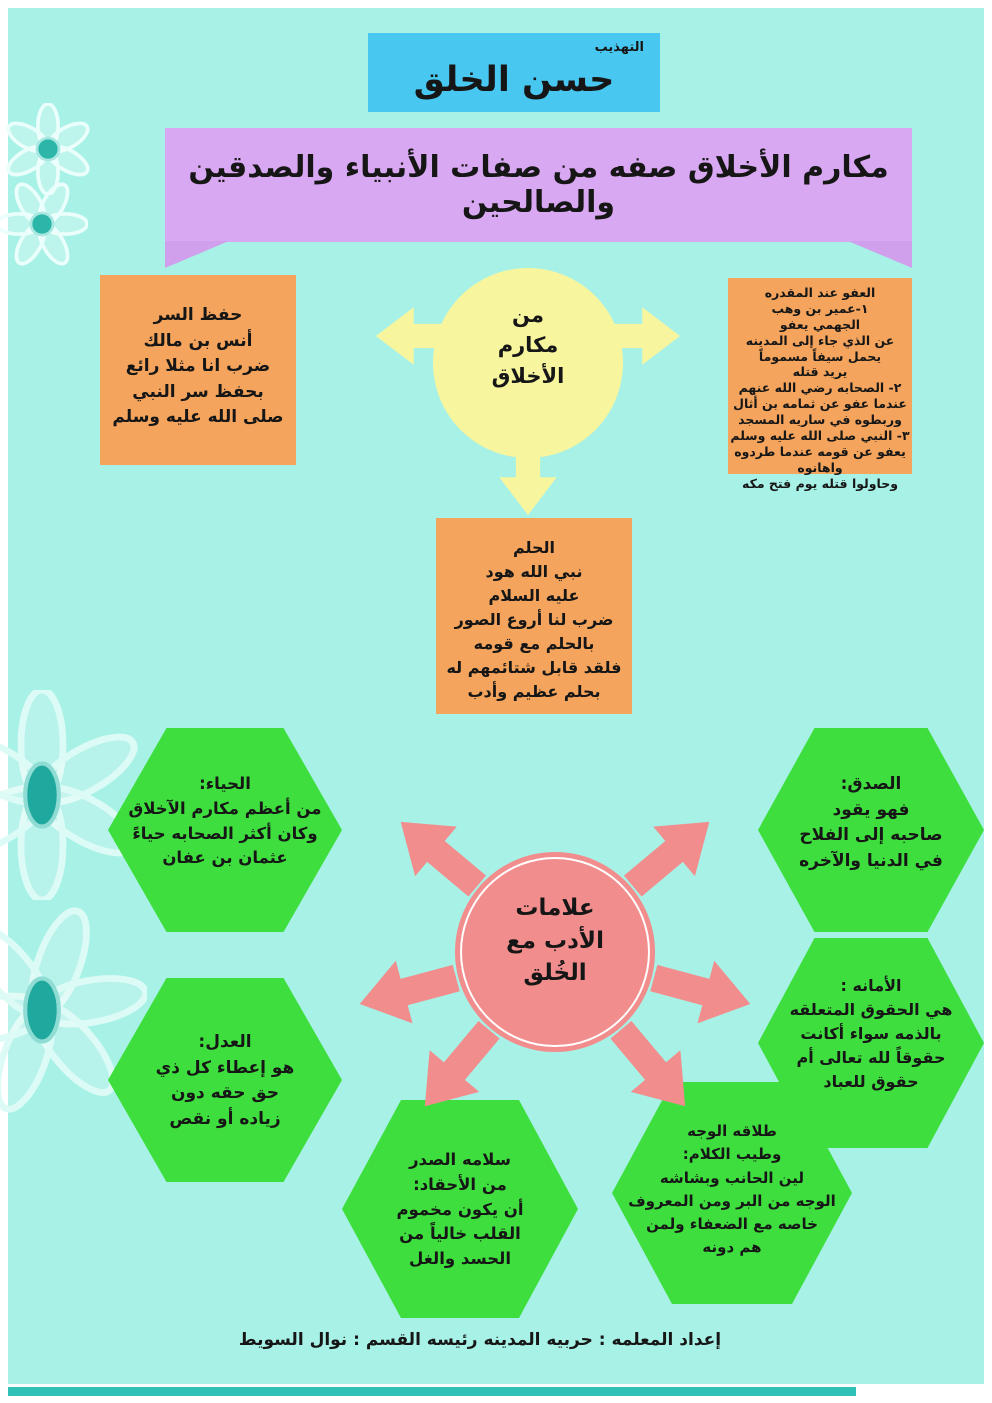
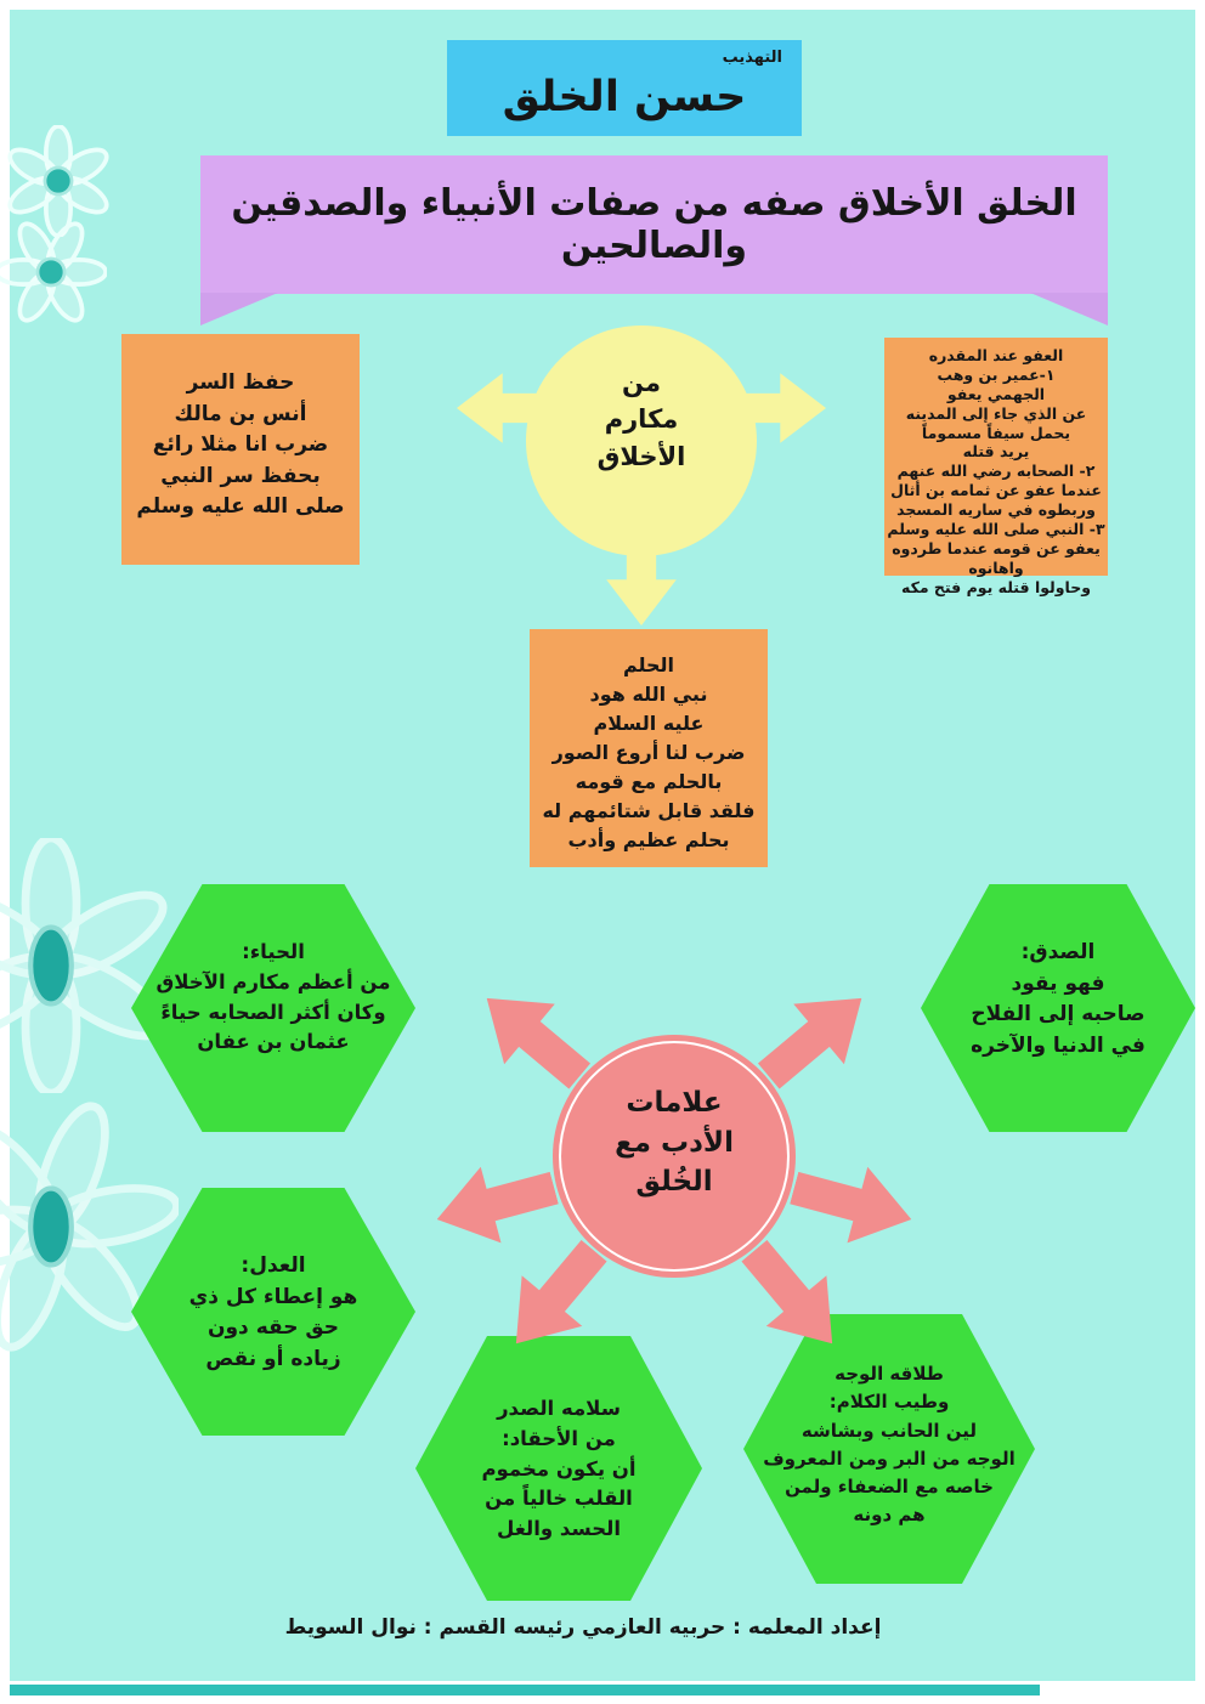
  التهذيب
  حسن الخلق
- مكارم الأخلاق صفه من صفات الأنبياء والصدقين والصالحين
+ الخلق الأخلاق صفه من صفات الأنبياء والصدقين والصالحين
  من
  مكارم
  الأخلاق
  حفظ السر
  أنس بن مالك
  ضرب انا مثلا رائع
  بحفظ سر النبي
  صلى الله عليه وسلم
  العفو عند المقدره
  ١-عمير بن وهب
  الجهمي يعفو
  عن الذي جاء إلى المدينه
  يحمل سيفاً مسموماً
  يريد قتله
  ٢- الصحابه رضي الله عنهم
  عندما عفو عن ثمامه بن أثال
  وربطوه في ساريه المسجد
  ٣- النبي صلى الله عليه وسلم
  يعفو عن قومه عندما طردوه واهانوه
  وحاولوا قتله يوم فتح مكه
  الحلم
  نبي الله هود
  عليه السلام
  ضرب لنا أروع الصور
  بالحلم مع قومه
  فلقد قابل شتائمهم له
  بحلم عظيم وأدب
  علامات
  الأدب مع
  الخُلق
  الحياء:
  من أعظم مكارم الآخلاق
  وكان أكثر الصحابه حياءً
  عثمان بن عفان
  الصدق:
  فهو يقود
  صاحبه إلى الفلاح
  في الدنيا والآخره
  العدل:
  هو إعطاء كل ذي
  حق حقه دون
  زياده أو نقص
- الأمانه :
- هي الحقوق المتعلقه
- بالذمه سواء أكانت
- حقوقاً لله تعالى أم
- حقوق للعباد
  سلامه الصدر
  من الأحقاد:
  أن يكون مخموم
  القلب خالياً من
  الحسد والغل
  طلاقه الوجه
  وطيب الكلام:
  لين الحانب وبشاشه
  الوجه من البر ومن المعروف
  خاصه مع الضعفاء ولمن
  هم دونه
- إعداد المعلمه : حربيه المدينه رئيسه القسم : نوال السويط
+ إعداد المعلمه : حربيه العازمي رئيسه القسم : نوال السويط
